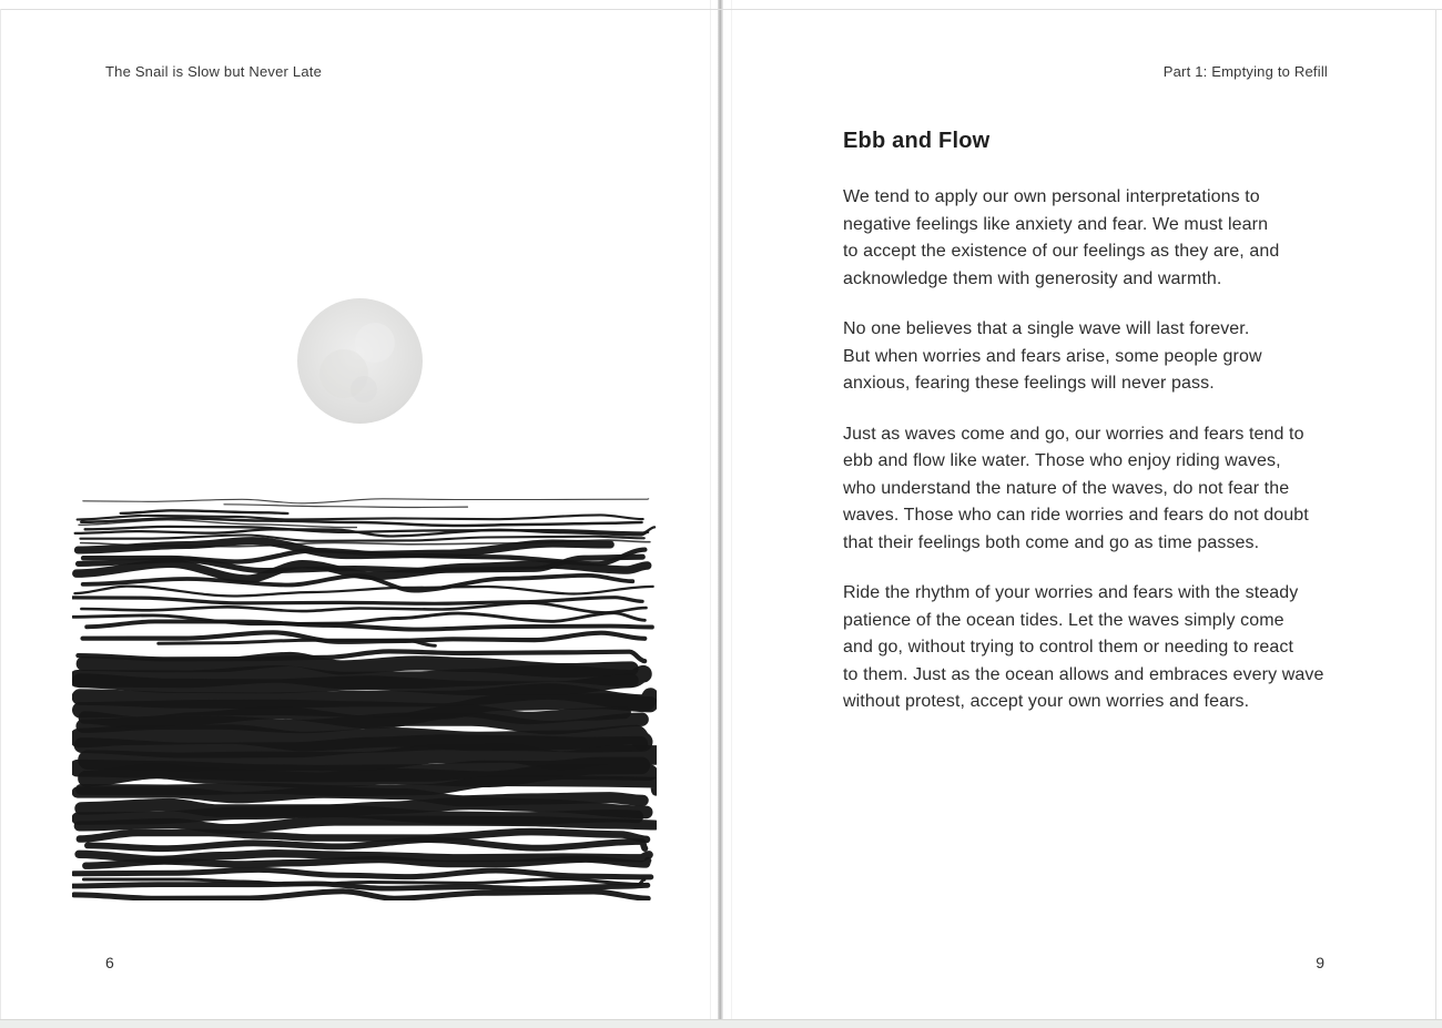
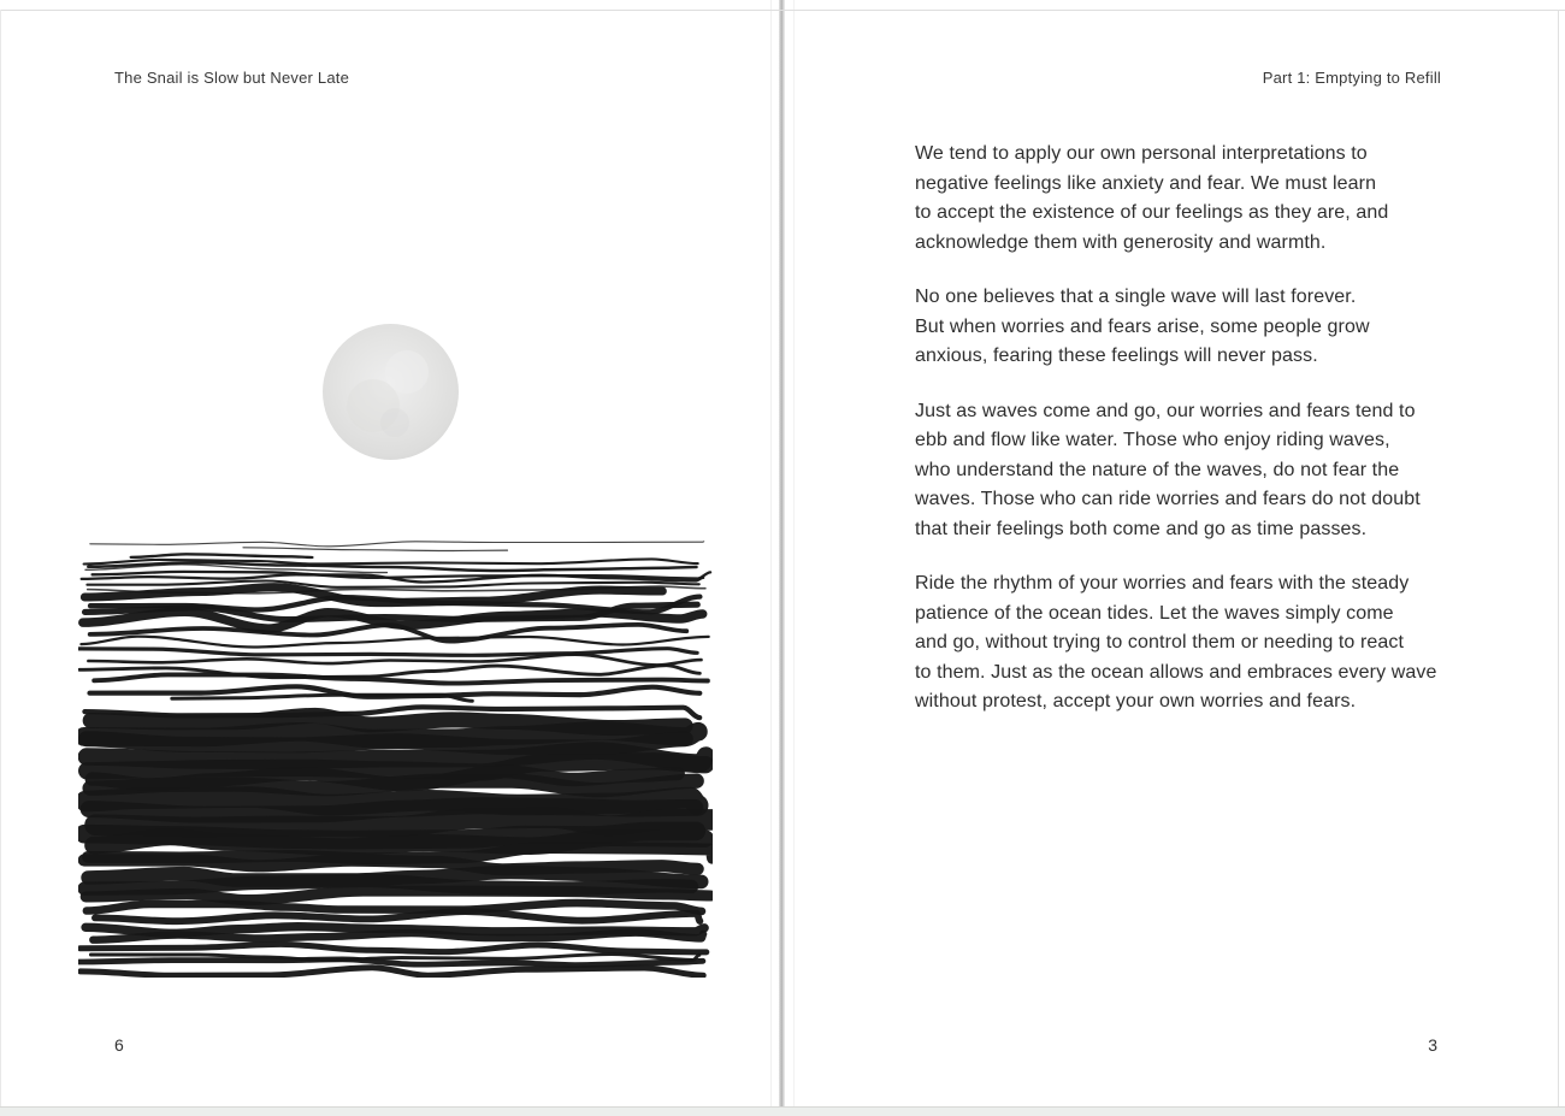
  The Snail is Slow but Never Late
  6
  Part 1: Emptying to Refill
- Ebb and Flow
  We tend to apply our own personal interpretations to
  negative feelings like anxiety and fear. We must learn
  to accept the existence of our feelings as they are, and
  acknowledge them with generosity and warmth.
  No one believes that a single wave will last forever.
  But when worries and fears arise, some people grow
  anxious, fearing these feelings will never pass.
  Just as waves come and go, our worries and fears tend to
  ebb and flow like water. Those who enjoy riding waves,
  who understand the nature of the waves, do not fear the
  waves. Those who can ride worries and fears do not doubt
  that their feelings both come and go as time passes.
  Ride the rhythm of your worries and fears with the steady
  patience of the ocean tides. Let the waves simply come
  and go, without trying to control them or needing to react
  to them. Just as the ocean allows and embraces every wave
  without protest, accept your own worries and fears.
- 9
+ 3
